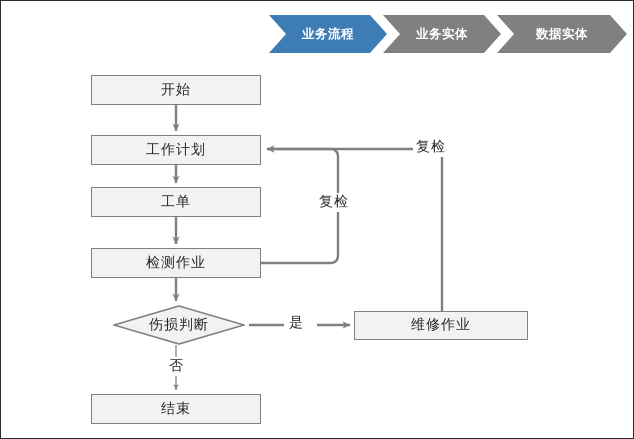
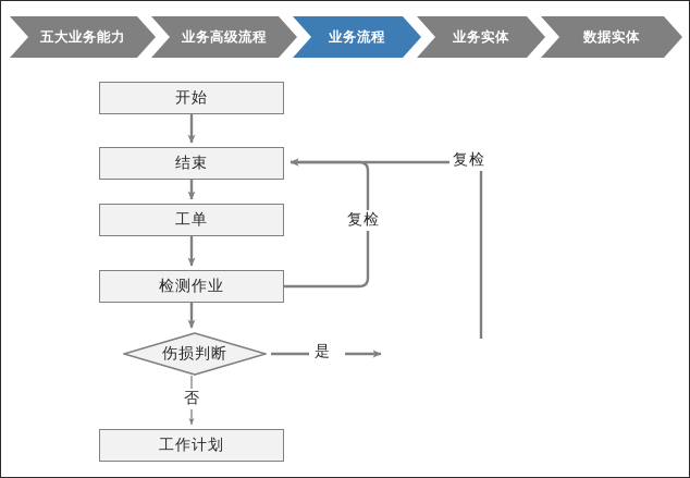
+ 五大业务能力
+ 业务高级流程
  业务流程
  业务实体
  数据实体
  开始
- 工作计划
+ 结束
  工单
  检测作业
  伤损判断
- 维修作业
- 结束
+ 工作计划
  是
  否
  复检
  复检
